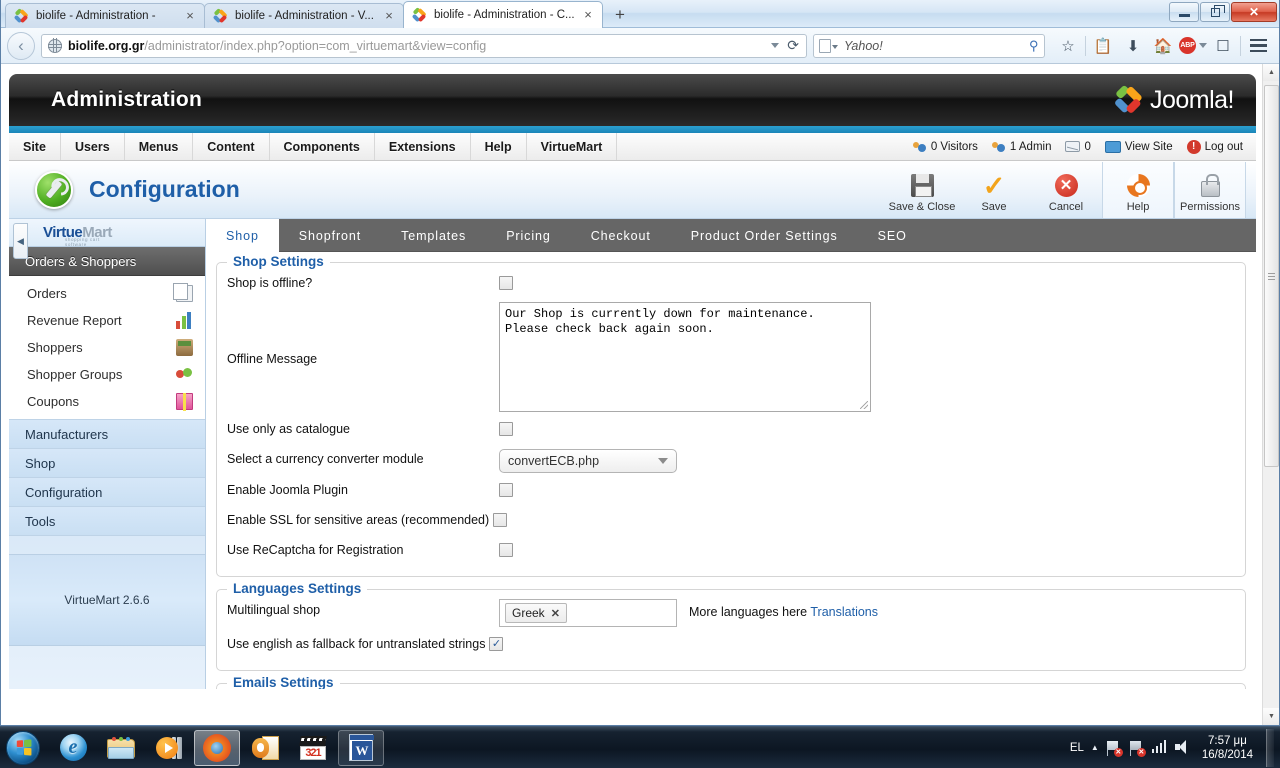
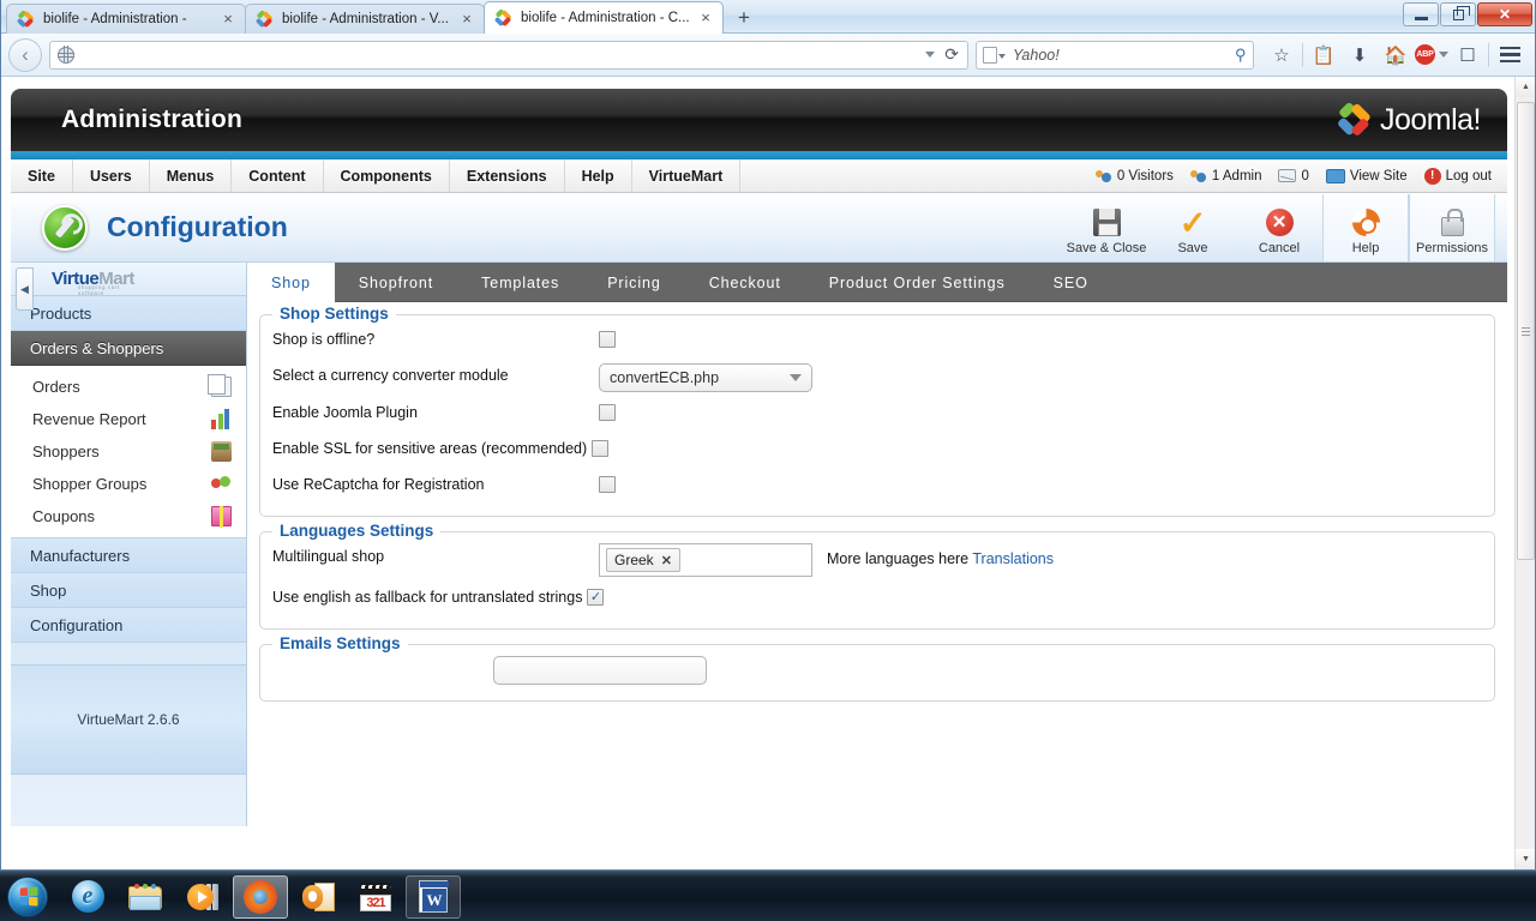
  biolife - Administration -
  ×
  biolife - Administration - V...
  ×
  biolife - Administration - C...
  ×
  +
  ✕
  ‹
- biolife.org.gr/administrator/index.php?option=com_virtuemart&view=config
  ⟳
  Yahoo!
  ☆
  📋
  ⬇
  🏠
  ☐
  Administration
  Joomla!
  Site
  Users
  Menus
  Content
  Components
  Extensions
  Help
  VirtueMart
  0 Visitors
  1 Admin
  0
  View Site
  !
  Log out
  Configuration
  Save & Close
  ✓
  Save
  ✕
  Cancel
  Help
  Permissions
  ◀
  VirtueMart
+ Products
  Orders & Shoppers
  Orders
  Revenue Report
  Shoppers
  Shopper Groups
  Coupons
  Manufacturers
  Shop
  Configuration
- Tools
  VirtueMart 2.6.6
  Shop
  Shopfront
  Templates
  Pricing
  Checkout
  Product Order Settings
  SEO
  Shop Settings
  Shop is offline?
- Offline Message
- Our Shop is currently down for maintenance. Please check back again soon.
- Use only as catalogue
  Select a currency converter module
  convertECB.php
  Enable Joomla Plugin
  Enable SSL for sensitive areas (recommended)
  Use ReCaptcha for Registration
  Languages Settings
  Multilingual shop
  Greek
  ✕
  More languages here Translations
  Use english as fallback for untranslated strings
  ✓
  Emails Settings
  e
  321
  W
- EL
- ▲
- 7:57 μμ
- 16/8/2014
